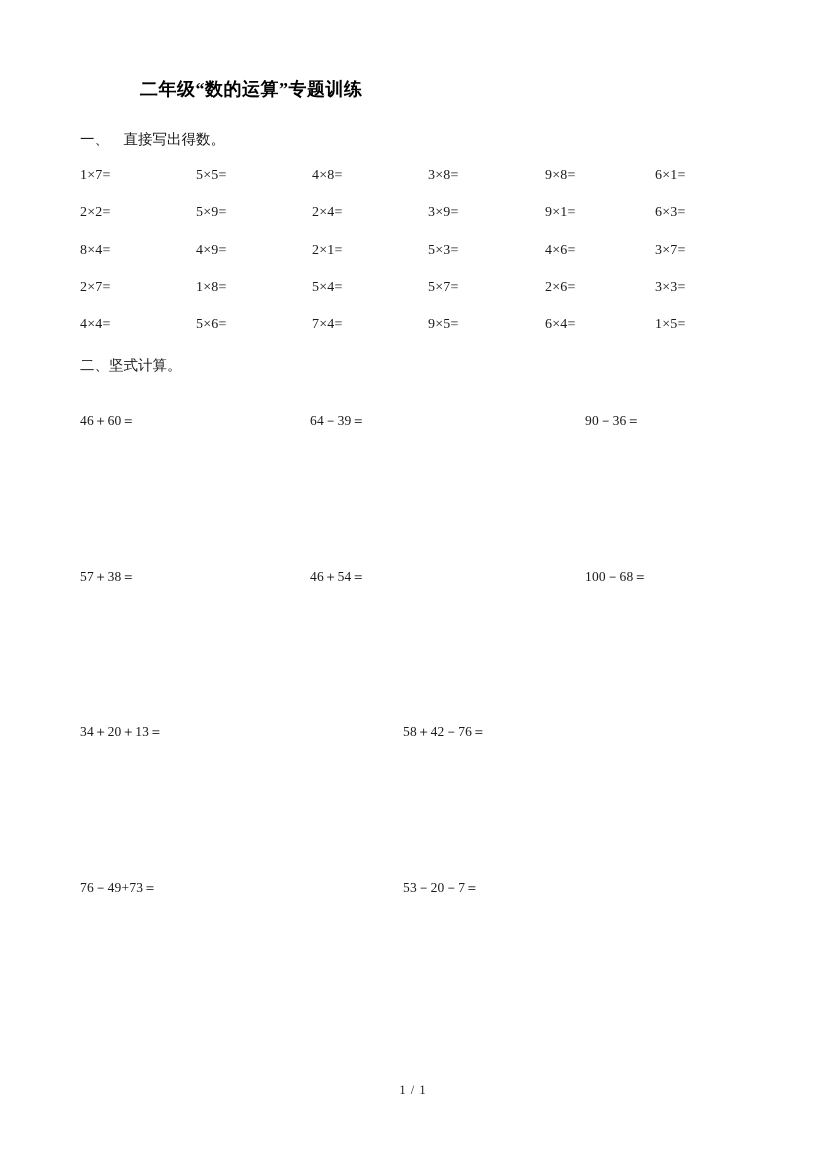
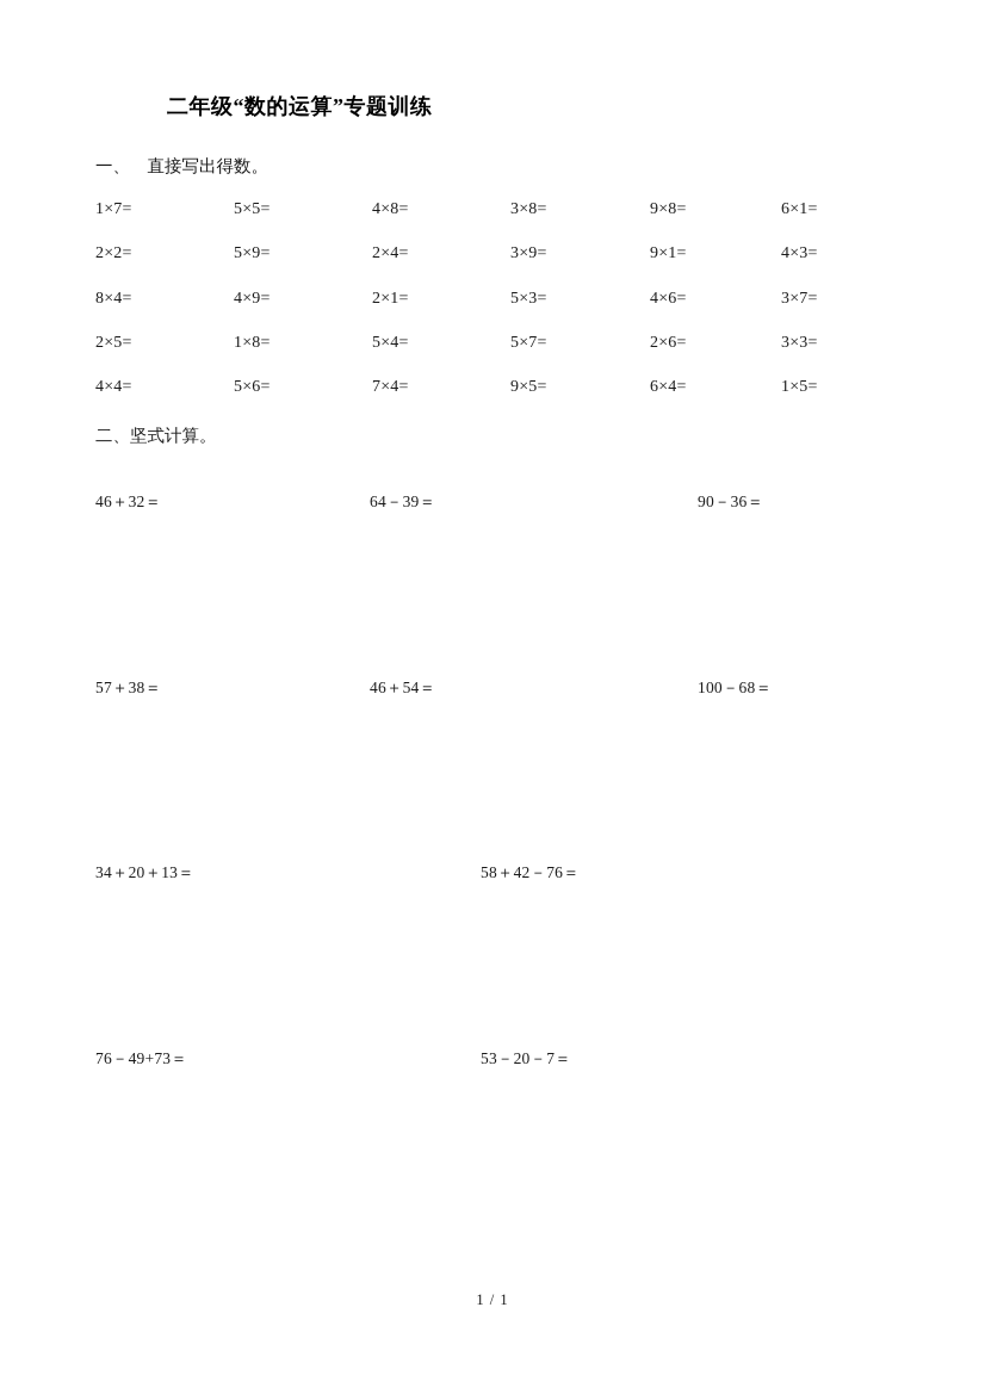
  二年级“数的运算”专题训练
  一、 直接写出得数。
  1×7=
  5×5=
  4×8=
  3×8=
  9×8=
  6×1=
  2×2=
  5×9=
  2×4=
  3×9=
  9×1=
- 6×3=
+ 4×3=
  8×4=
  4×9=
  2×1=
  5×3=
  4×6=
  3×7=
- 2×7=
+ 2×5=
  1×8=
  5×4=
  5×7=
  2×6=
  3×3=
  4×4=
  5×6=
  7×4=
  9×5=
  6×4=
  1×5=
  二、坚式计算。
- 46＋60＝
+ 46＋32＝
  64－39＝
  90－36＝
  57＋38＝
  46＋54＝
  100－68＝
  34＋20＋13＝
  58＋42－76＝
  76－49+73＝
  53－20－7＝
  1 / 1
